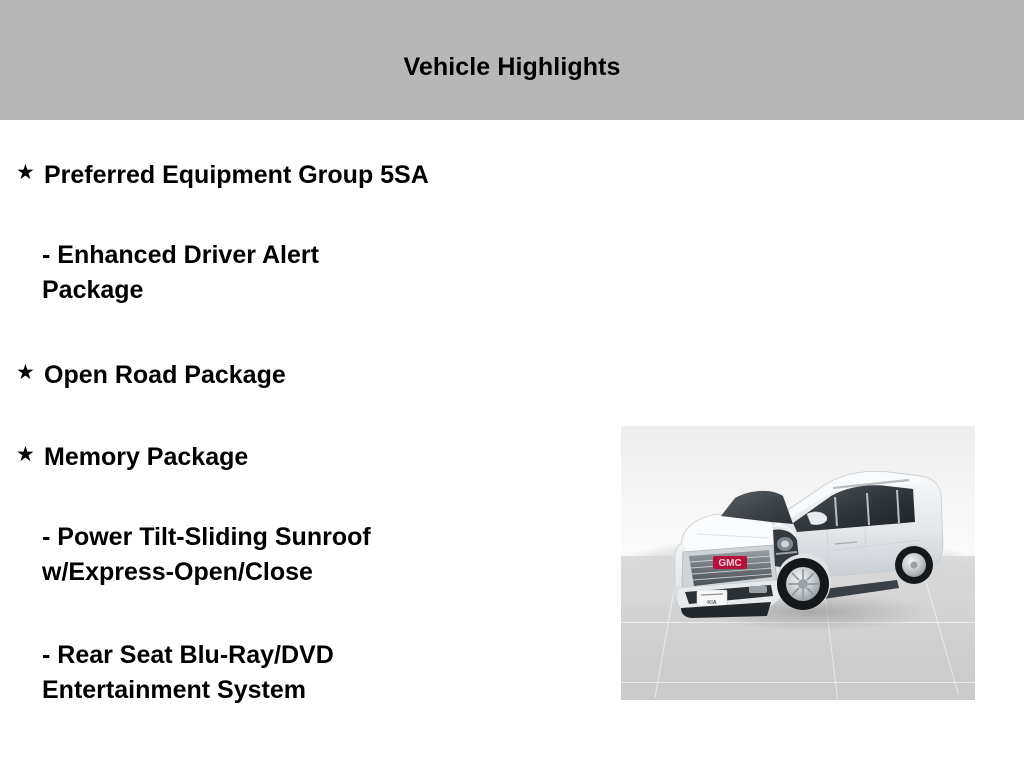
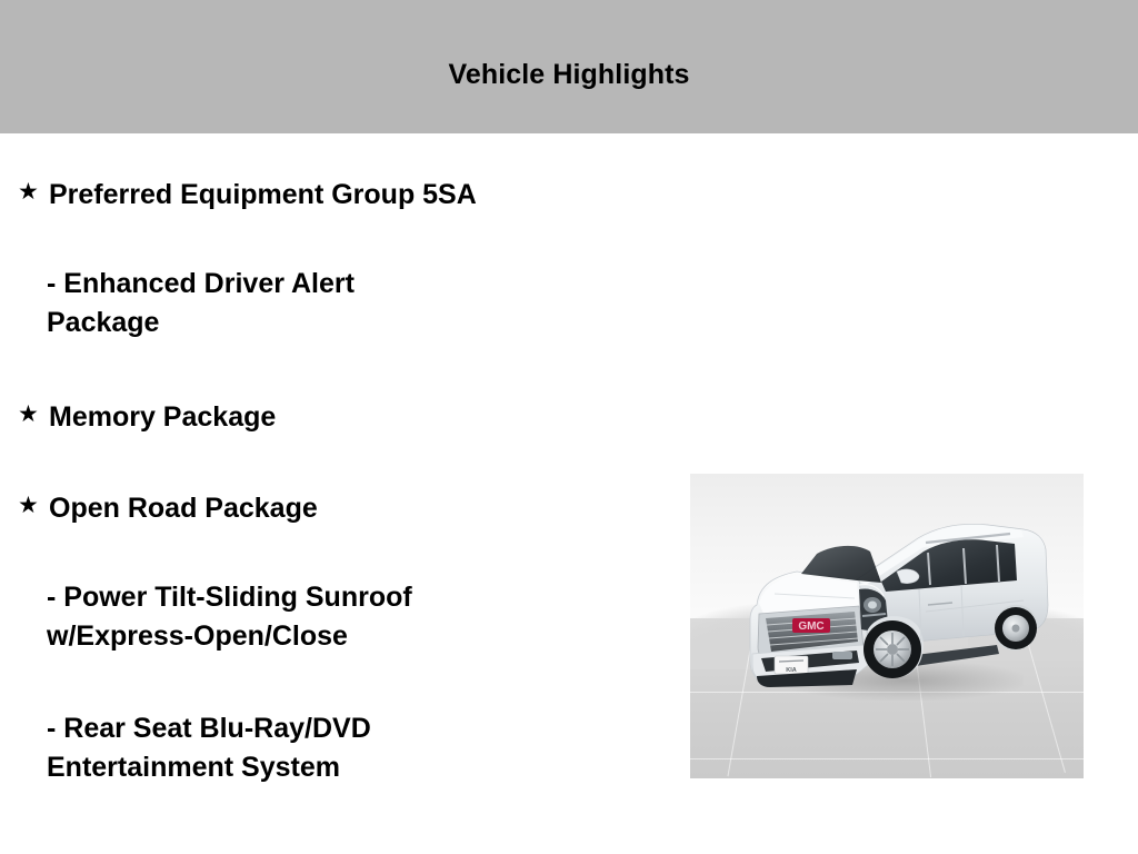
  Vehicle Highlights
  ★
  Preferred Equipment Group 5SA
  - Enhanced Driver Alert
  Package
  ★
- Open Road Package
+ Memory Package
  ★
- Memory Package
+ Open Road Package
  - Power Tilt-Sliding Sunroof
  w/Express-Open/Close
  - Rear Seat Blu-Ray/DVD
  Entertainment System
  GMC
